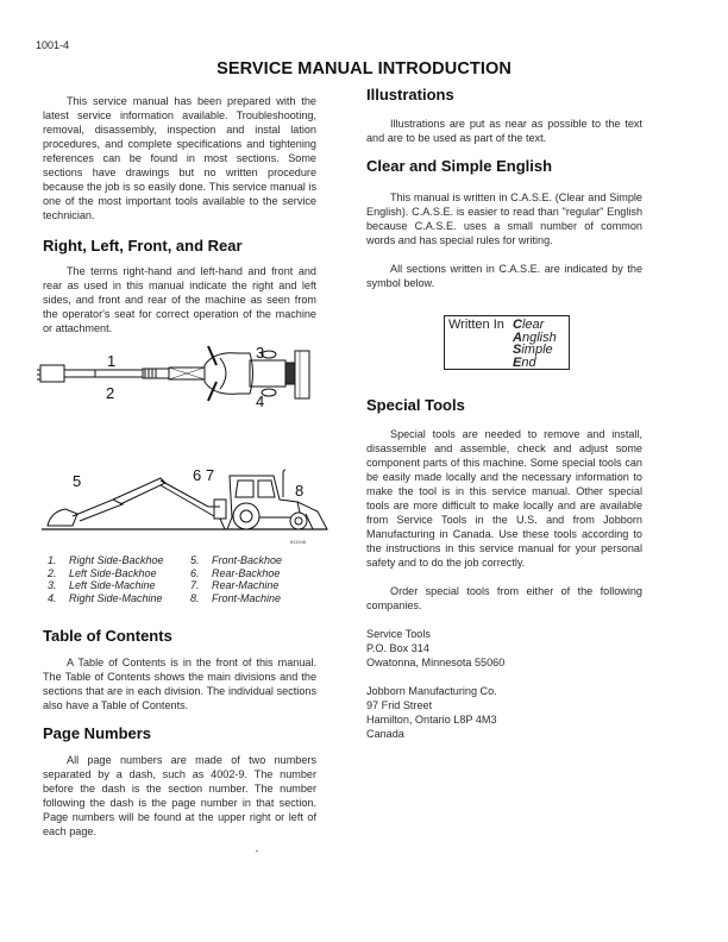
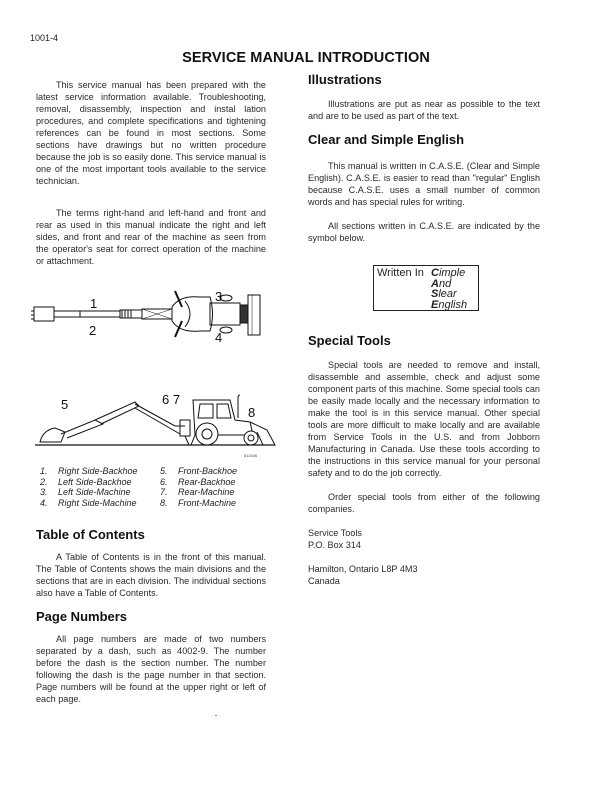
  1001-4
  SERVICE MANUAL INTRODUCTION
  This service manual has been prepared with the latest service information available. Troubleshooting, removal, disassembly, inspection and instal lation procedures, and complete specifications and tightening references can be found in most sections. Some sections have drawings but no written procedure because the job is so easily done. This service manual is one of the most important tools available to the service technician.
- Right, Left, Front, and Rear
  The terms right-hand and left-hand and front and rear as used in this manual indicate the right and left sides, and front and rear of the machine as seen from the operator's seat for correct operation of the machine or attachment.
  1
  2
  3
  4
  5
  6 7
  8
  1.
  Right Side-Backhoe
  5.
  Front-Backhoe
  2.
  Left Side-Backhoe
  6.
  Rear-Backhoe
  3.
  Left Side-Machine
  7.
  Rear-Machine
  4.
  Right Side-Machine
  8.
  Front-Machine
  Table of Contents
  A Table of Contents is in the front of this manual. The Table of Contents shows the main divisions and the sections that are in each division. The individual sections also have a Table of Contents.
  Page Numbers
  All page numbers are made of two numbers separated by a dash, such as 4002-9. The number before the dash is the section number. The number following the dash is the page number in that section. Page numbers will be found at the upper right or left of each page.
  Illustrations
  Illustrations are put as near as possible to the text and are to be used as part of the text.
  Clear and Simple English
  This manual is written in C.A.S.E. (Clear and Simple English). C.A.S.E. is easier to read than "regular" English because C.A.S.E. uses a small number of common words and has special rules for writing.
  All sections written in C.A.S.E. are indicated by the symbol below.
  Written In
- Clear
+ Cimple
- Anglish
+ And
- Simple
+ Slear
- End
+ English
  Special Tools
  Special tools are needed to remove and install, disassemble and assemble, check and adjust some component parts of this machine. Some special tools can be easily made locally and the necessary information to make the tool is in this service manual. Other special tools are more difficult to make locally and are available from Service Tools in the U.S. and from Jobborn Manufacturing in Canada. Use these tools according to the instructions in this service manual for your personal safety and to do the job correctly.
  Order special tools from either of the following companies.
  Service Tools
  P.O. Box 314
- Owatonna, Minnesota 55060
- Jobborn Manufacturing Co.
- 97 Frid Street
  Hamilton, Ontario L8P 4M3
  Canada
